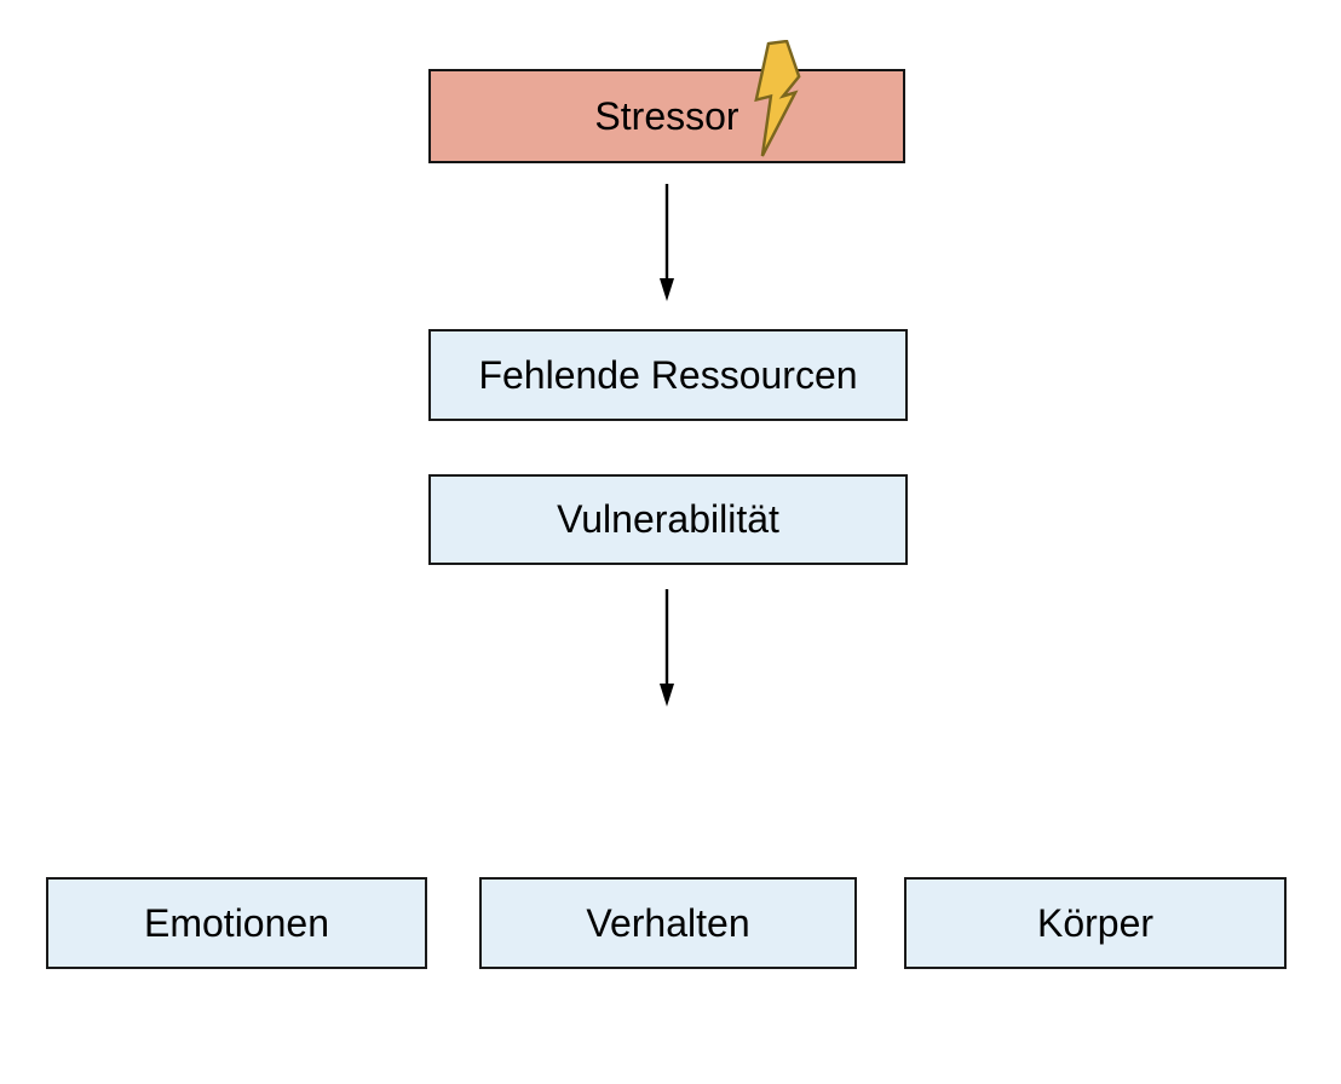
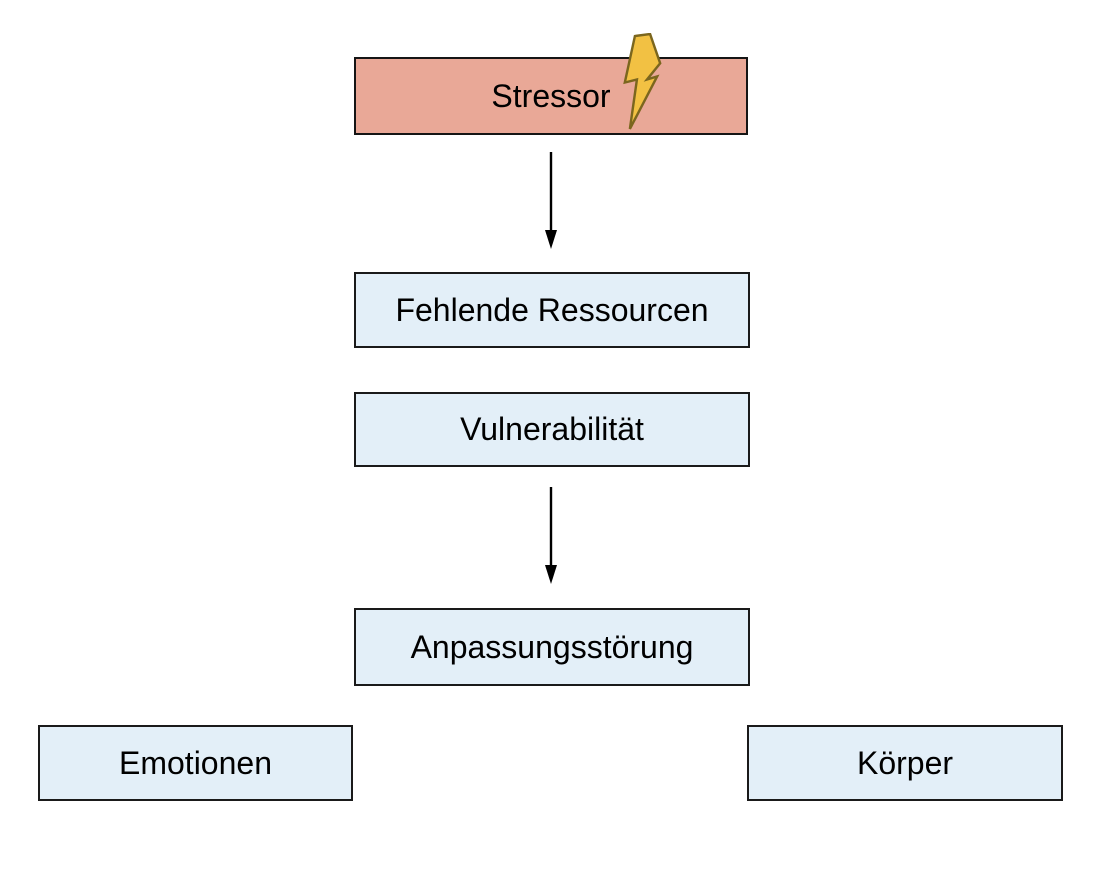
  Stressor
  Fehlende Ressourcen
  Vulnerabilität
+ Anpassungsstörung
  Emotionen
- Verhalten
  Körper
